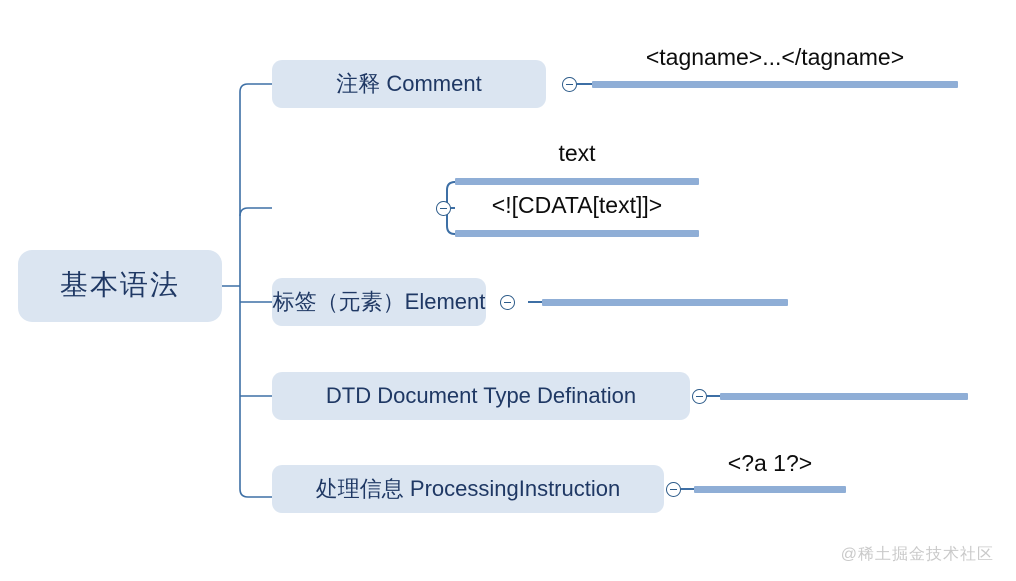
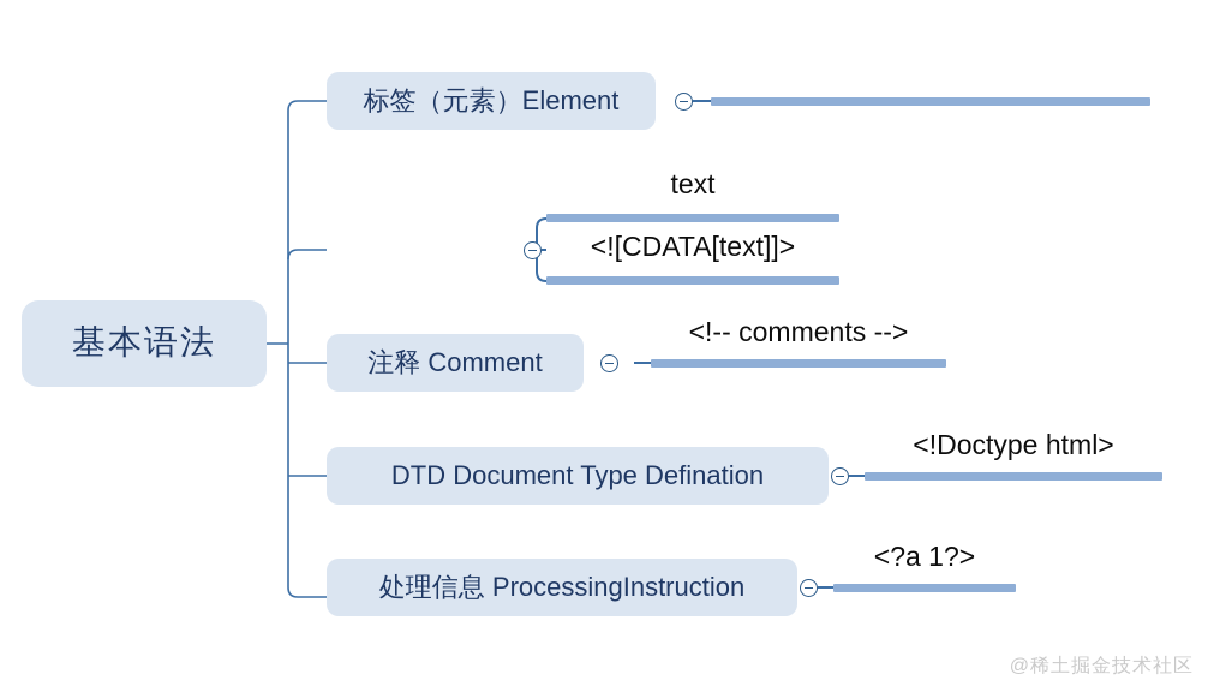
  基本语法
- 注释 Comment
+ 标签（元素）Element
- <tagname>...</tagname>
  text
  <![CDATA[text]]>
- 标签（元素）Element
+ 注释 Comment
+ <!-- comments -->
  DTD Document Type Defination
+ <!Doctype html>
  处理信息 ProcessingInstruction
  <?a 1?>
  @稀土掘金技术社区
